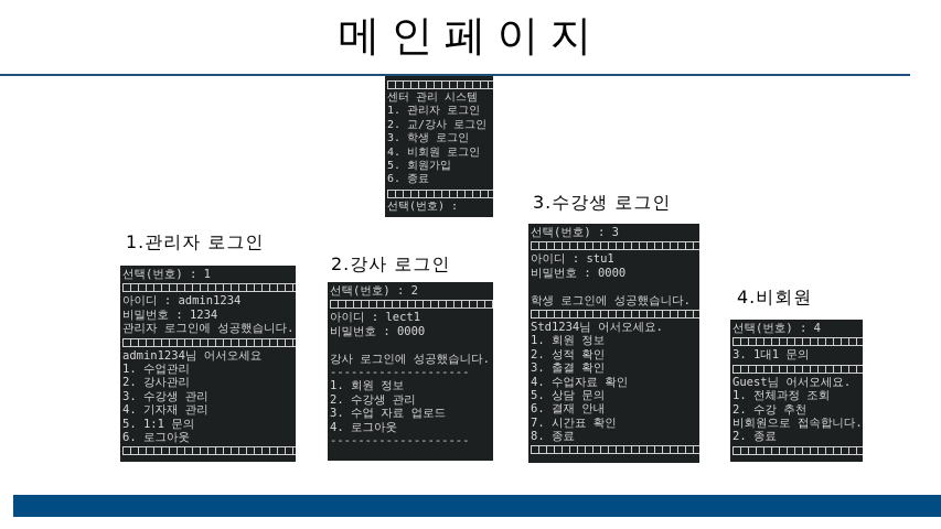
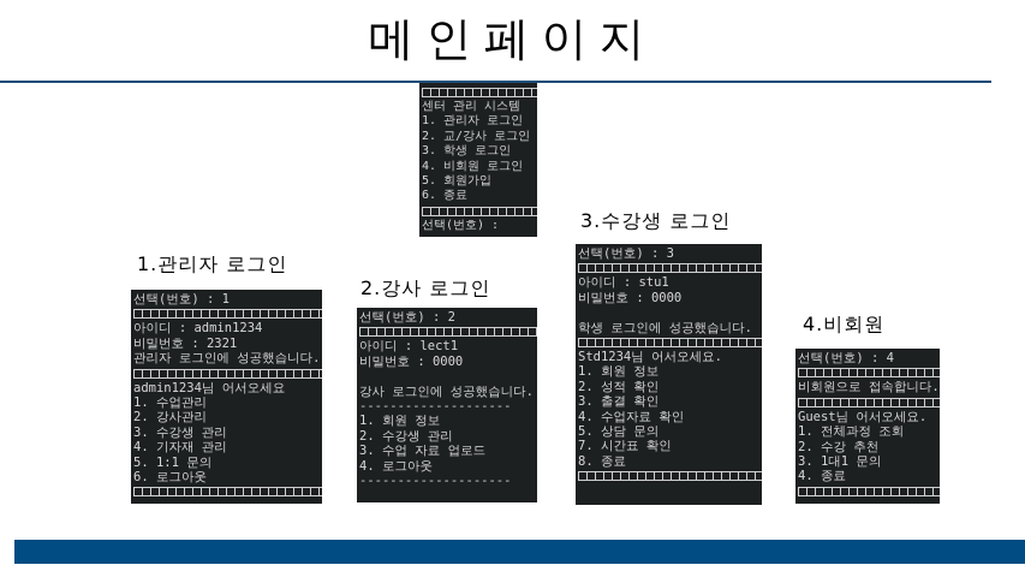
  메인페이지
  센터 관리 시스템
  1. 관리자 로그인
  2. 교/강사 로그인
  3. 학생 로그인
  4. 비회원 로그인
  5. 회원가입
  6. 종료
  선택(번호) :
  1.관리자 로그인
  선택(번호) : 1
  아이디 : admin1234
- 비밀번호 : 1234
+ 비밀번호 : 2321
  관리자 로그인에 성공했습니다.
  admin1234님 어서오세요
  1. 수업관리
  2. 강사관리
  3. 수강생 관리
  4. 기자재 관리
  5. 1:1 문의
  6. 로그아웃
  2.강사 로그인
  선택(번호) : 2
  아이디 : lect1
  비밀번호 : 0000
  강사 로그인에 성공했습니다.
  --------------------
  1. 회원 정보
  2. 수강생 관리
  3. 수업 자료 업로드
  4. 로그아웃
  --------------------
  3.수강생 로그인
  선택(번호) : 3
  아이디 : stu1
  비밀번호 : 0000
  학생 로그인에 성공했습니다.
  Std1234님 어서오세요.
  1. 회원 정보
  2. 성적 확인
  3. 출결 확인
  4. 수업자료 확인
  5. 상담 문의
- 6. 결재 안내
  7. 시간표 확인
  8. 종료
  4.비회원
  선택(번호) : 4
- 3. 1대1 문의
+ 비회원으로 접속합니다.
  Guest님 어서오세요.
  1. 전체과정 조회
  2. 수강 추천
- 비회원으로 접속합니다.
+ 3. 1대1 문의
- 2. 종료
+ 4. 종료
